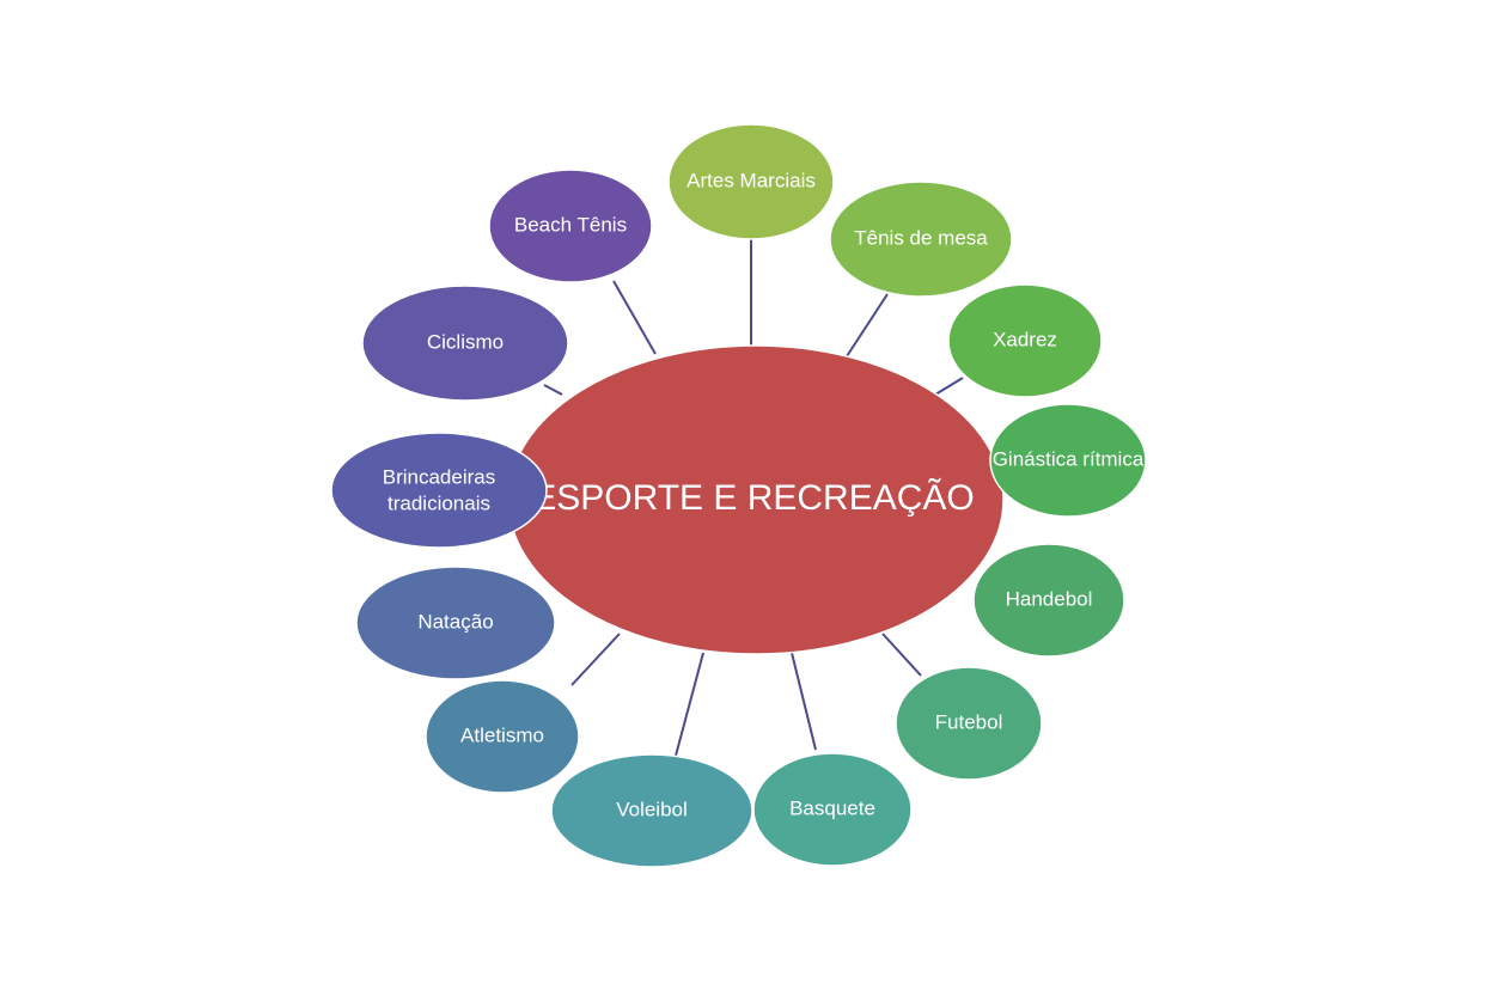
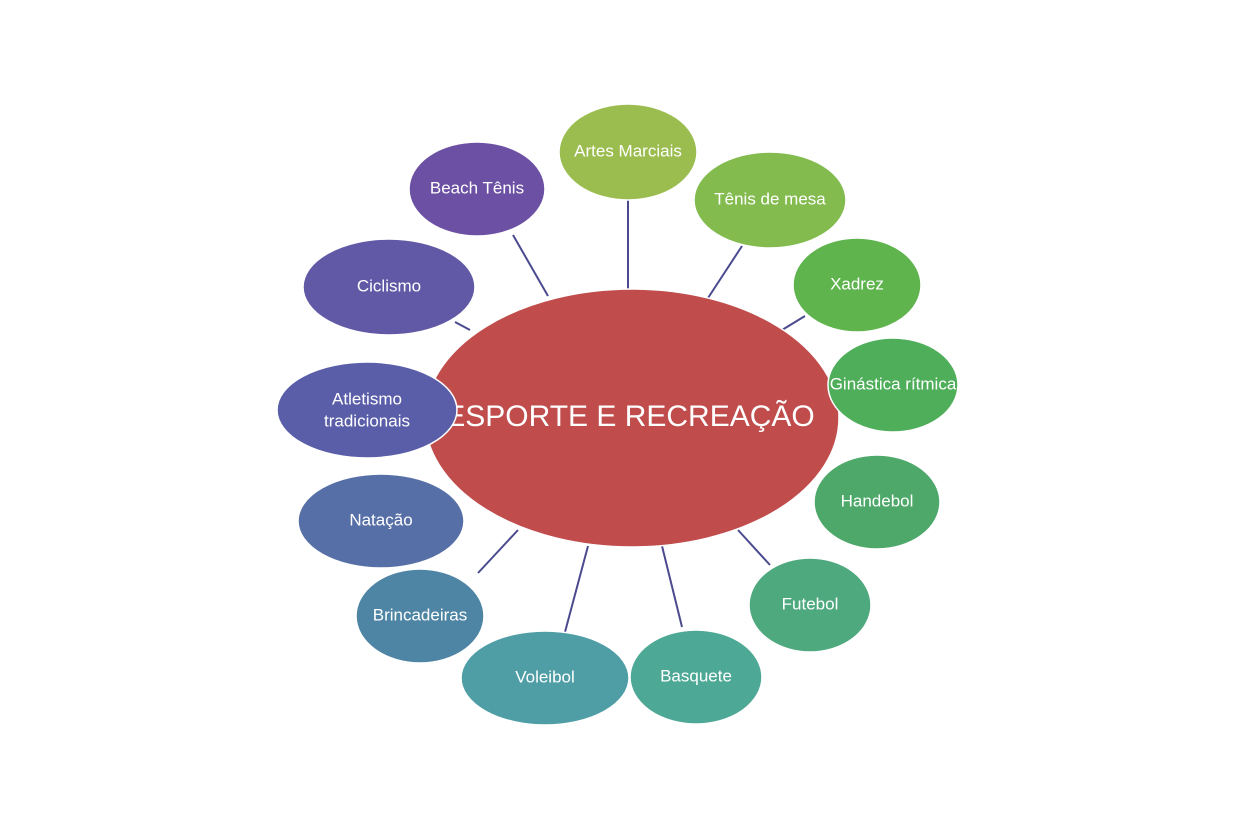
  SPORTE E RECREAÇÃO
  Artes Marciais
  Tênis de mesa
  Xadrez
  Ginástica rítmica
  Handebol
  Futebol
  Basquete
  Voleibol
- Atletismo
+ Brincadeiras
  Natação
- Brincadeiras
+ Atletismo
  tradicionais
  Ciclismo
  Beach Tênis
